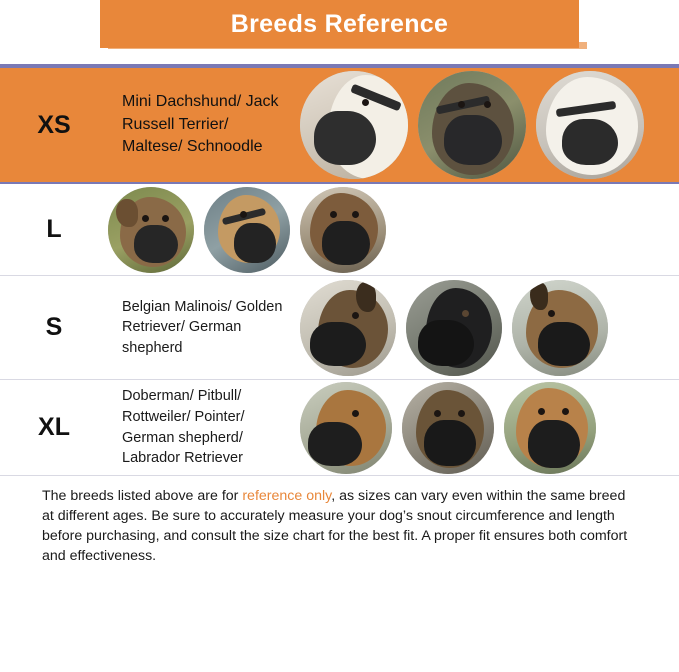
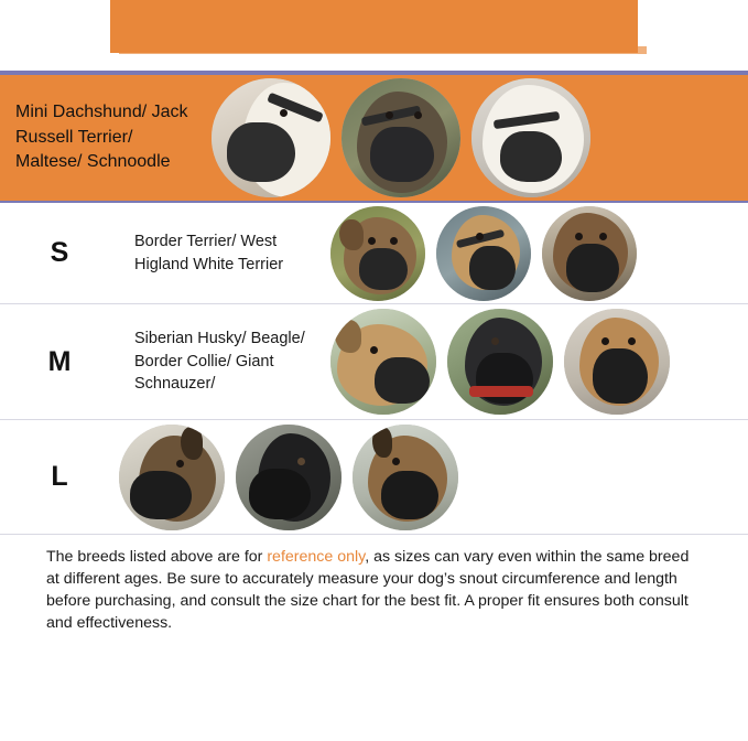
- Breeds Reference
- XS
  Mini Dachshund/ Jack Russell Terrier/ Maltese/ Schnoodle
- L
+ S
+ Border Terrier/ West Higland White Terrier
+ M
+ Siberian Husky/ Beagle/ Border Collie/ Giant Schnauzer/
- S
+ L
- Belgian Malinois/ Golden Retriever/ German shepherd
- XL
- Doberman/ Pitbull/ Rottweiler/ Pointer/ German shepherd/ Labrador Retriever
- The breeds listed above are for reference only, as sizes can vary even within the same breed at different ages. Be sure to accurately measure your dog’s snout circumference and length before purchasing, and consult the size chart for the best fit. A proper fit ensures both comfort and effectiveness.
+ The breeds listed above are for reference only, as sizes can vary even within the same breed at different ages. Be sure to accurately measure your dog’s snout circumference and length before purchasing, and consult the size chart for the best fit. A proper fit ensures both consult and effectiveness.
